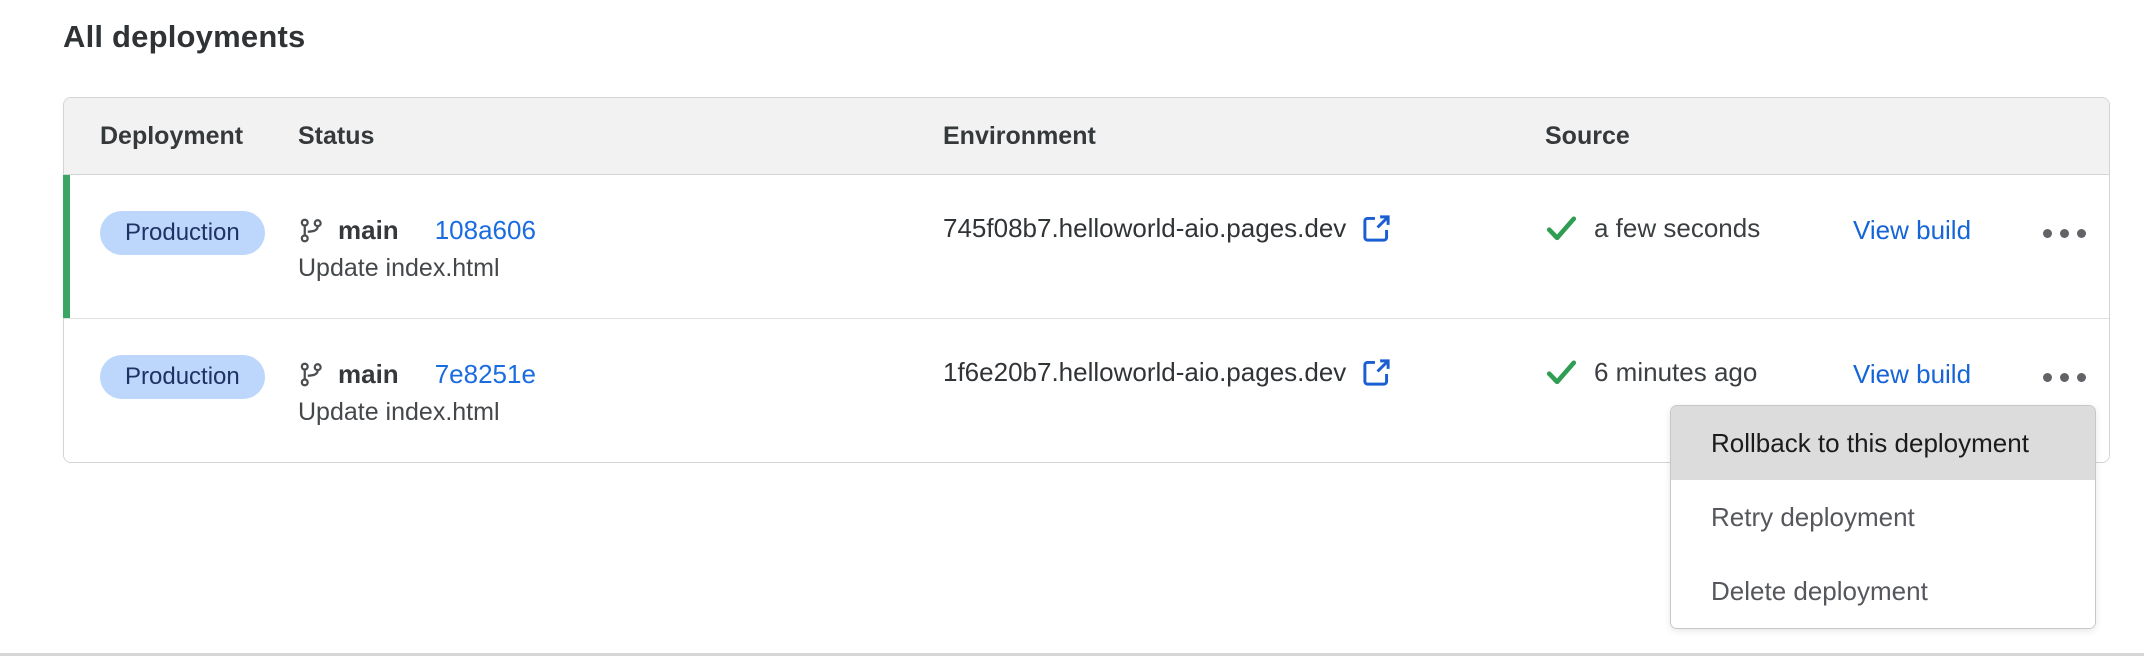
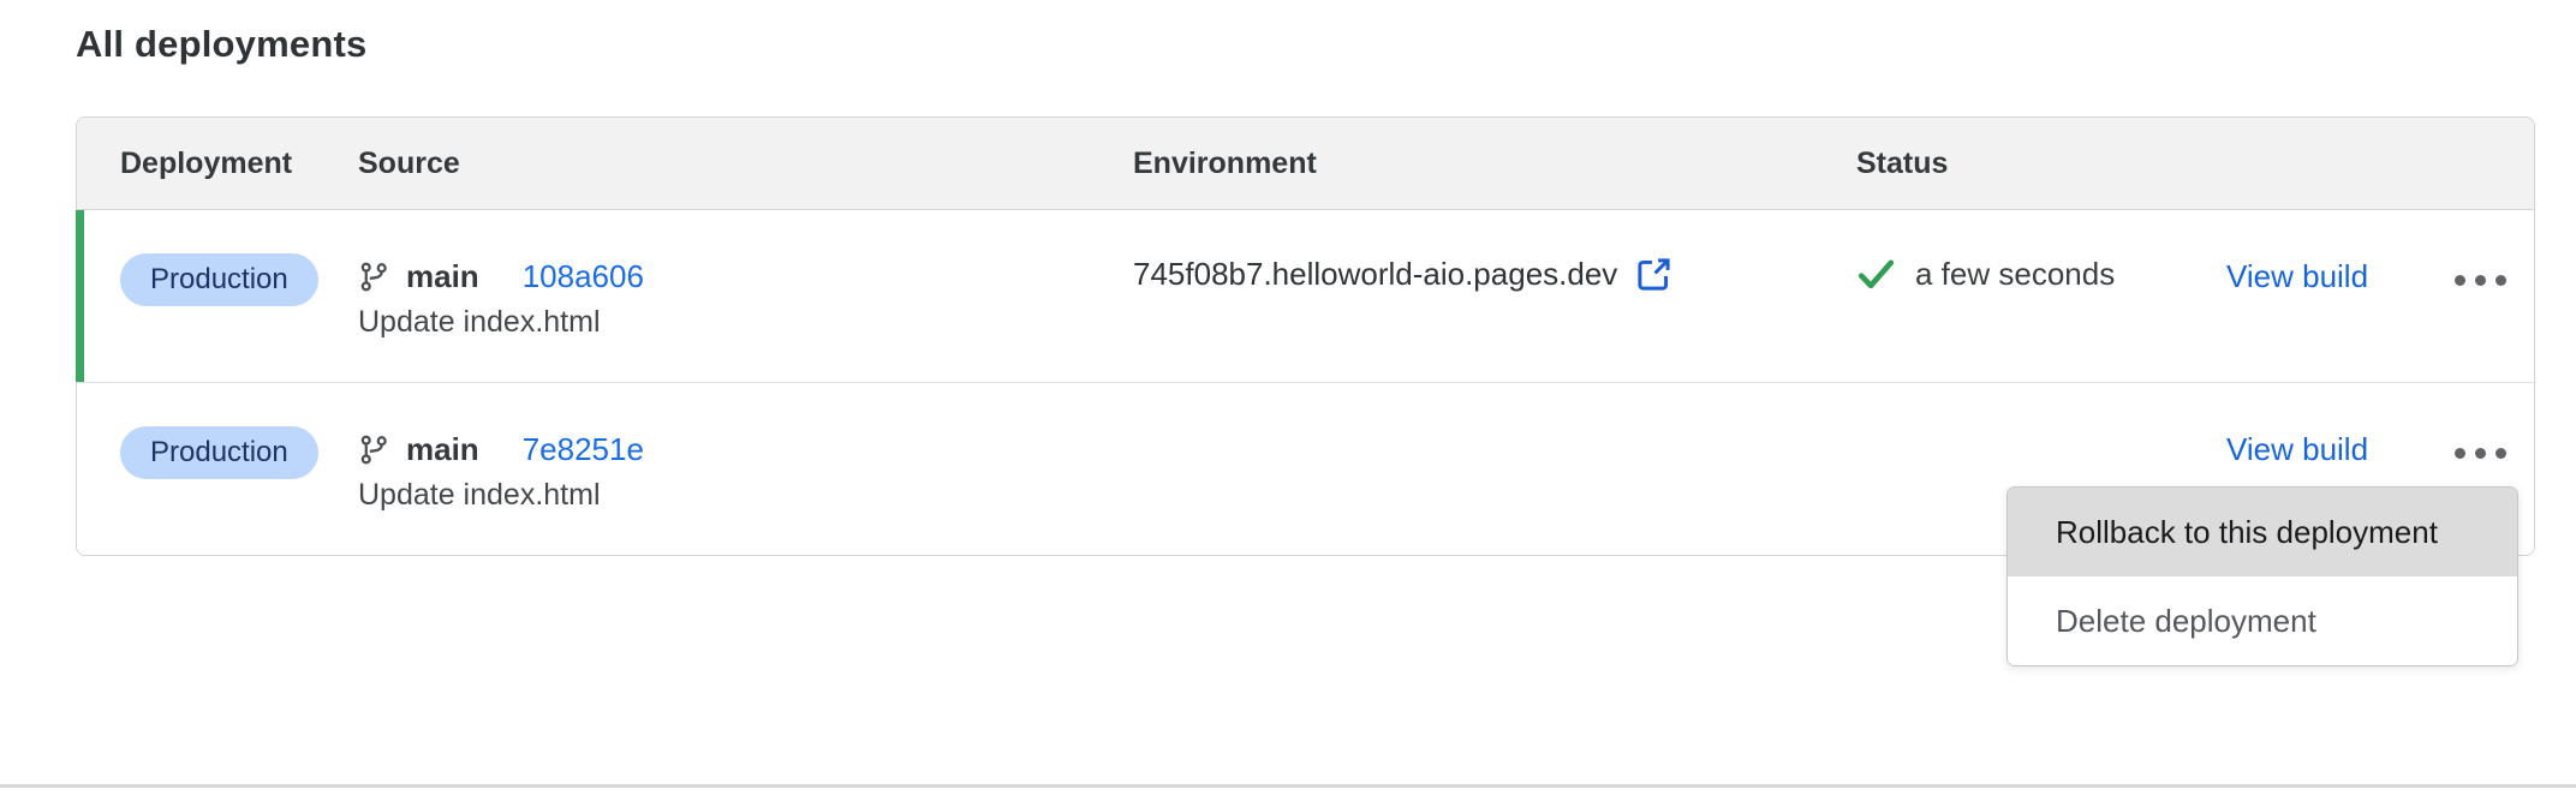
  All deployments
  Deployment
- Status
+ Source
  Environment
- Source
+ Status
  Production
  main
  108a606
  Update index.html
  745f08b7.helloworld-aio.pages.dev
  a few seconds
  View build
  Production
  main
  7e8251e
  Update index.html
- 1f6e20b7.helloworld-aio.pages.dev
- 6 minutes ago
  View build
  Rollback to this deployment
- Retry deployment
  Delete deployment
